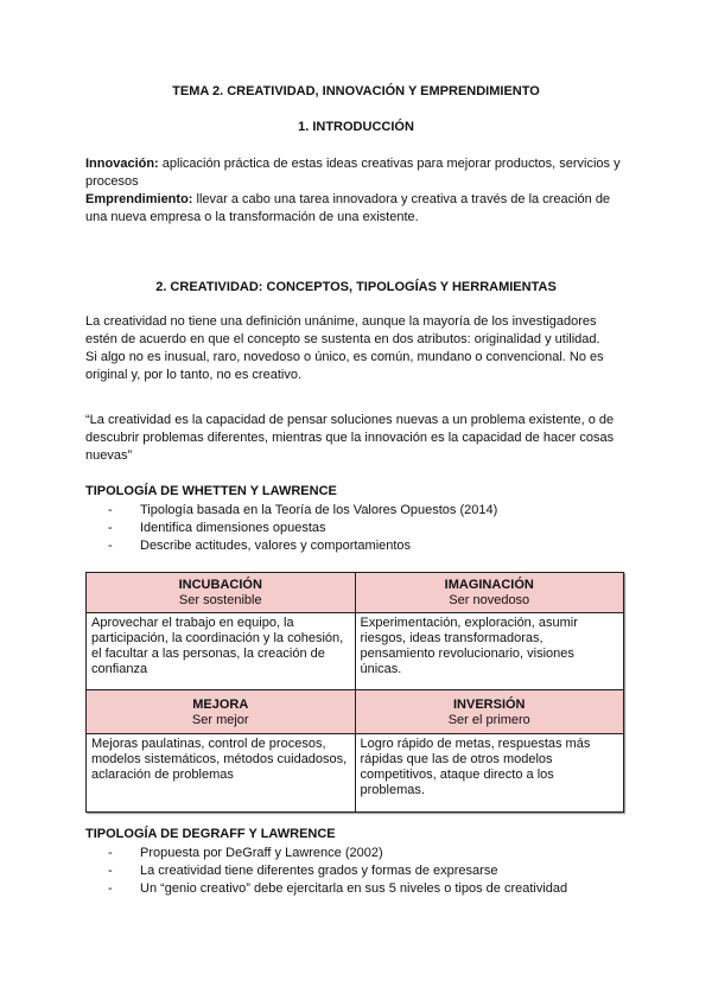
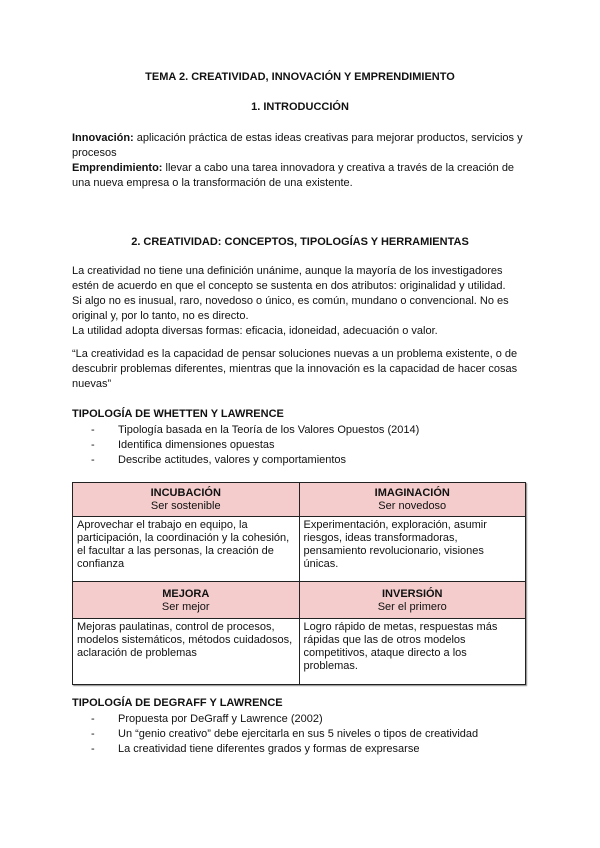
  TEMA 2. CREATIVIDAD, INNOVACIÓN Y EMPRENDIMIENTO
  1. INTRODUCCIÓN
  Innovación: aplicación práctica de estas ideas creativas para mejorar productos, servicios y procesos
  Emprendimiento: llevar a cabo una tarea innovadora y creativa a través de la creación de una nueva empresa o la transformación de una existente.
  2. CREATIVIDAD: CONCEPTOS, TIPOLOGÍAS Y HERRAMIENTAS
  La creatividad no tiene una definición unánime, aunque la mayoría de los investigadores estén de acuerdo en que el concepto se sustenta en dos atributos: originalidad y utilidad.
- Si algo no es inusual, raro, novedoso o único, es común, mundano o convencional. No es original y, por lo tanto, no es creativo.
+ Si algo no es inusual, raro, novedoso o único, es común, mundano o convencional. No es original y, por lo tanto, no es directo.
+ La utilidad adopta diversas formas: eficacia, idoneidad, adecuación o valor.
  “La creatividad es la capacidad de pensar soluciones nuevas a un problema existente, o de descubrir problemas diferentes, mientras que la innovación es la capacidad de hacer cosas nuevas”
  TIPOLOGÍA DE WHETTEN Y LAWRENCE
  -
  Tipología basada en la Teoría de los Valores Opuestos (2014)
  -
  Identifica dimensiones opuestas
  -
  Describe actitudes, valores y comportamientos
  INCUBACIÓN Ser sostenible	IMAGINACIÓN Ser novedoso
  Aprovechar el trabajo en equipo, la participación, la coordinación y la cohesión, el facultar a las personas, la creación de confianza	Experimentación, exploración, asumir riesgos, ideas transformadoras, pensamiento revolucionario, visiones únicas.
  MEJORA Ser mejor	INVERSIÓN Ser el primero
  Mejoras paulatinas, control de procesos, modelos sistemáticos, métodos cuidadosos, aclaración de problemas	Logro rápido de metas, respuestas más rápidas que las de otros modelos competitivos, ataque directo a los problemas.
  TIPOLOGÍA DE DEGRAFF Y LAWRENCE
  -
  Propuesta por DeGraff y Lawrence (2002)
  -
- La creatividad tiene diferentes grados y formas de expresarse
+ Un “genio creativo” debe ejercitarla en sus 5 niveles o tipos de creatividad
  -
- Un “genio creativo” debe ejercitarla en sus 5 niveles o tipos de creatividad
+ La creatividad tiene diferentes grados y formas de expresarse
